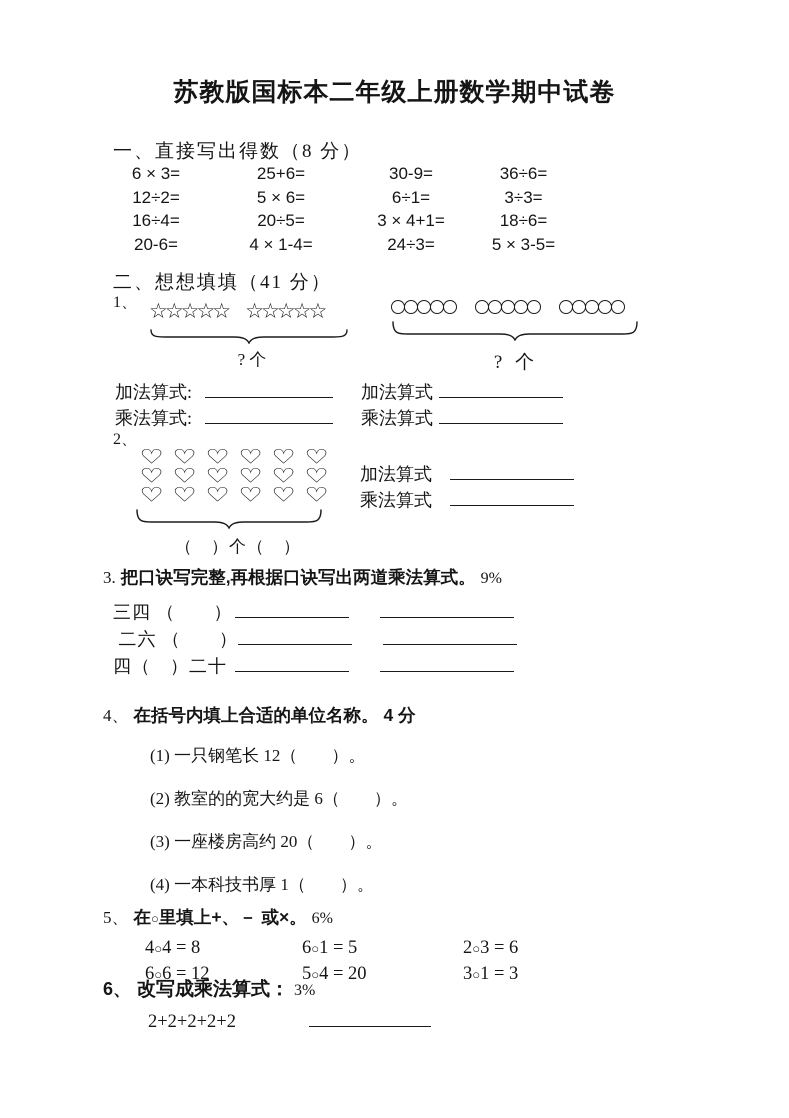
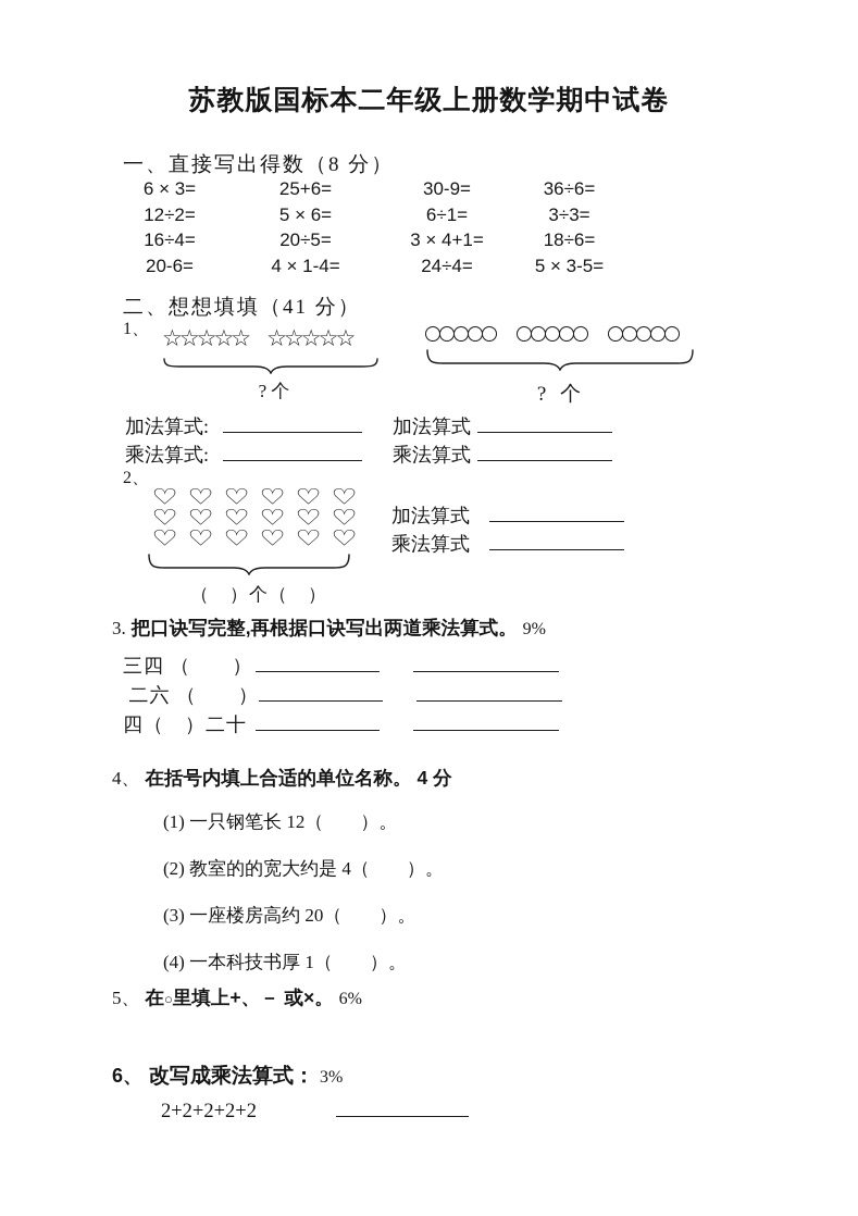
  苏教版国标本二年级上册数学期中试卷
  一、直接写出得数（8 分）
  6 × 3=
  25+6=
  30-9=
  36÷6=
  12÷2=
  5 × 6=
  6÷1=
  3÷3=
  16÷4=
  20÷5=
  3 × 4+1=
  18÷6=
  20-6=
  4 × 1-4=
- 24÷3=
+ 24÷4=
  5 × 3-5=
  二、想想填填（41 分）
  1、
  ☆☆☆☆☆ ☆☆☆☆☆
  ? 个
  ? 个
  加法算式:
  加法算式
  乘法算式:
  乘法算式
  2、
  ♡ ♡ ♡ ♡ ♡ ♡
  ♡ ♡ ♡ ♡ ♡ ♡
  ♡ ♡ ♡ ♡ ♡ ♡
  （ ）个（ ）
  加法算式
  乘法算式
  3. 把口诀写完整,再根据口诀写出两道乘法算式。 9%
  三四 （ ）
  二六 （ ）
  四（ ）二十
  4、 在括号内填上合适的单位名称。 4 分
  (1) 一只钢笔长 12（ ）。
- (2) 教室的的宽大约是 6（ ）。
+ (2) 教室的的宽大约是 4（ ）。
  (3) 一座楼房高约 20（ ）。
  (4) 一本科技书厚 1（ ）。
  5、 在○里填上+、－ 或×。 6%
- 4○4 = 8
- 6○1 = 5
- 2○3 = 6
- 6○6 = 12
- 5○4 = 20
- 3○1 = 3
  6、 改写成乘法算式： 3%
  2+2+2+2+2
